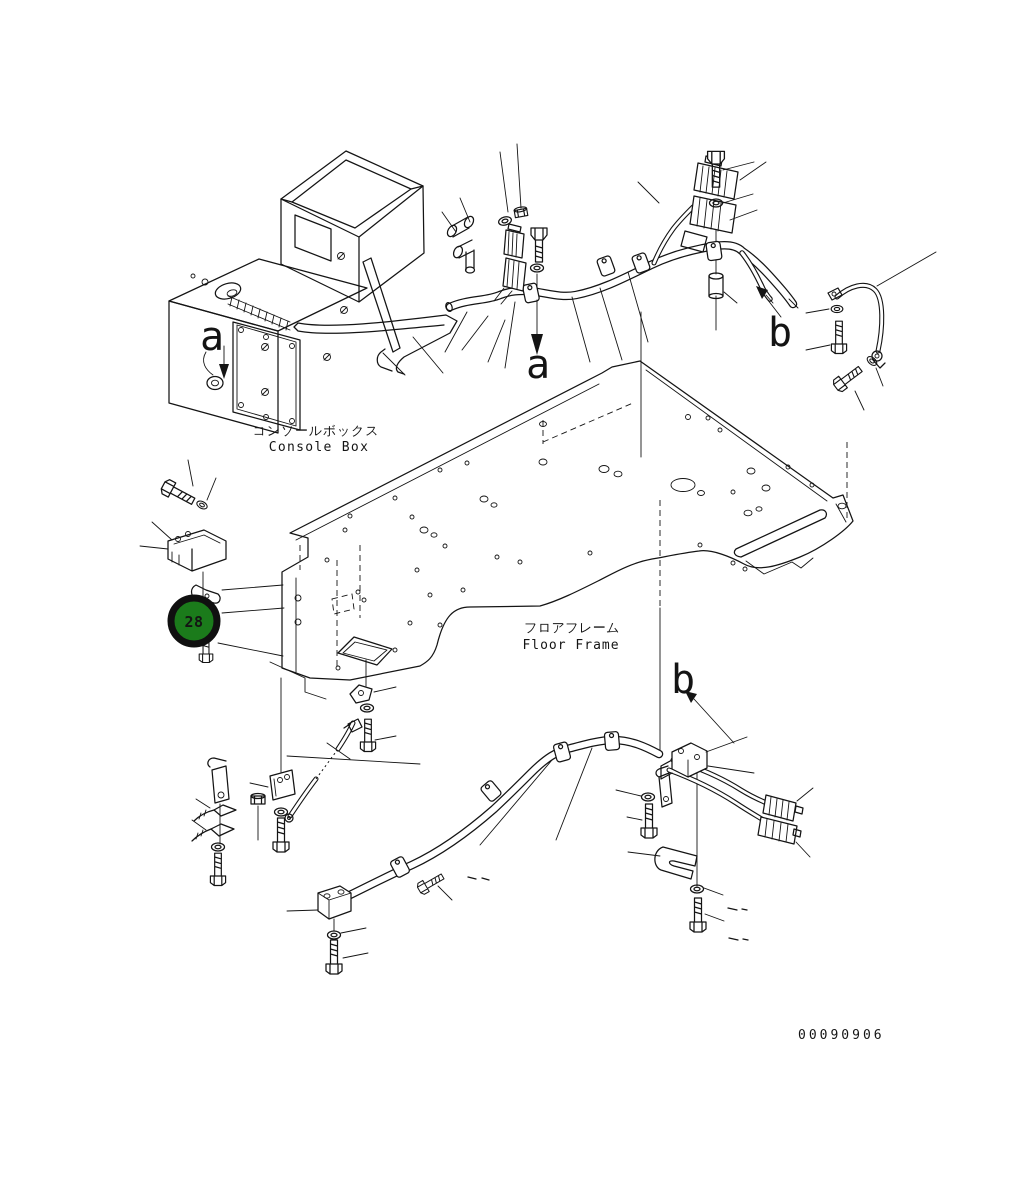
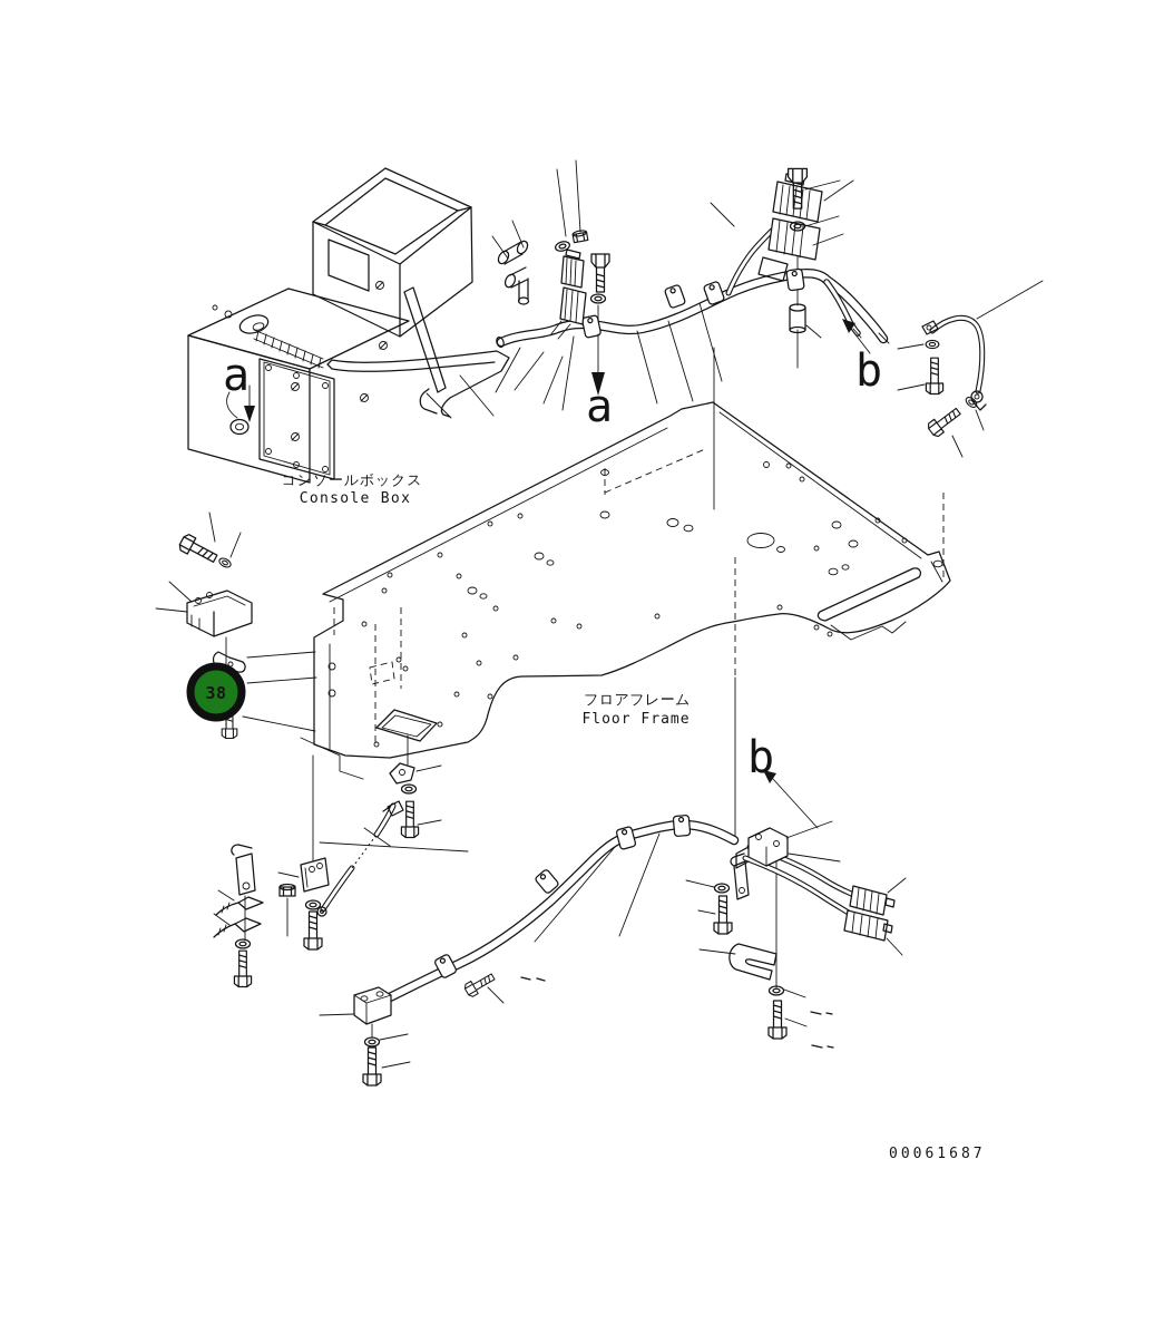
  コンソールボックス
  Console Box
  フロアフレーム
  Floor Frame
  a
  a
  b
  b
- 00090906
+ 00061687
- 28
+ 38
